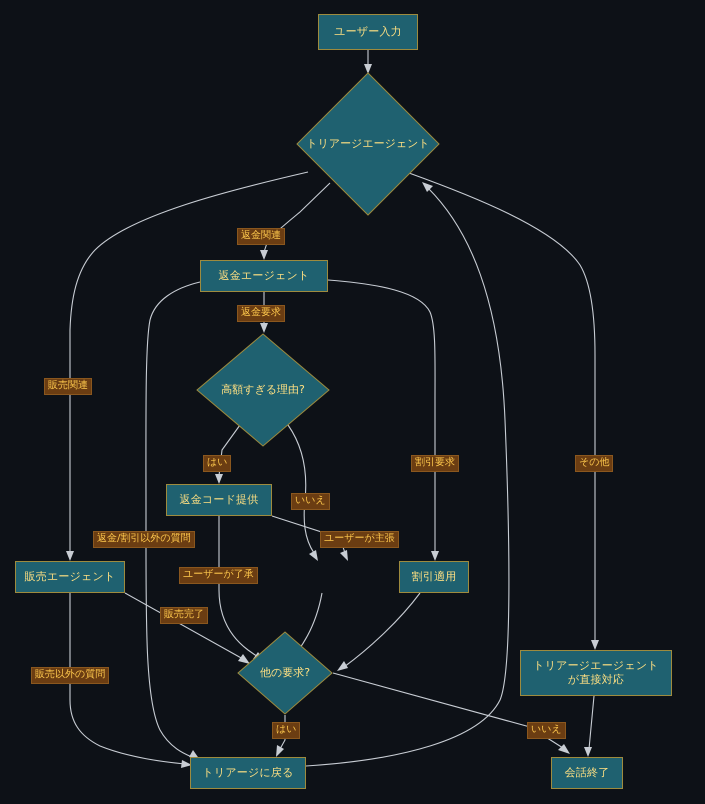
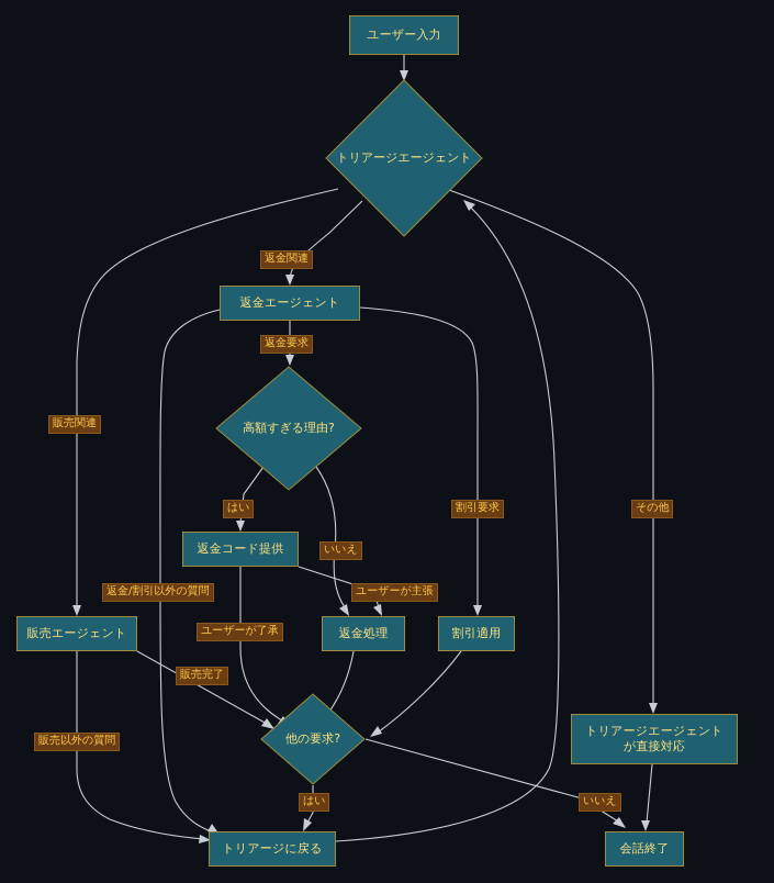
  ユーザー入力
  トリアージエージェント
  返金エージェント
  高額すぎる理由?
  返金コード提供
  販売エージェント
+ 返金処理
  割引適用
  他の要求?
  トリアージエージェント
  が直接対応
  トリアージに戻る
  会話終了
  返金関連
  販売関連
  その他
  返金要求
  割引要求
  はい
  いいえ
  ユーザーが主張
  返金/割引以外の質問
  ユーザーが了承
  販売完了
  販売以外の質問
  はい
  いいえ
